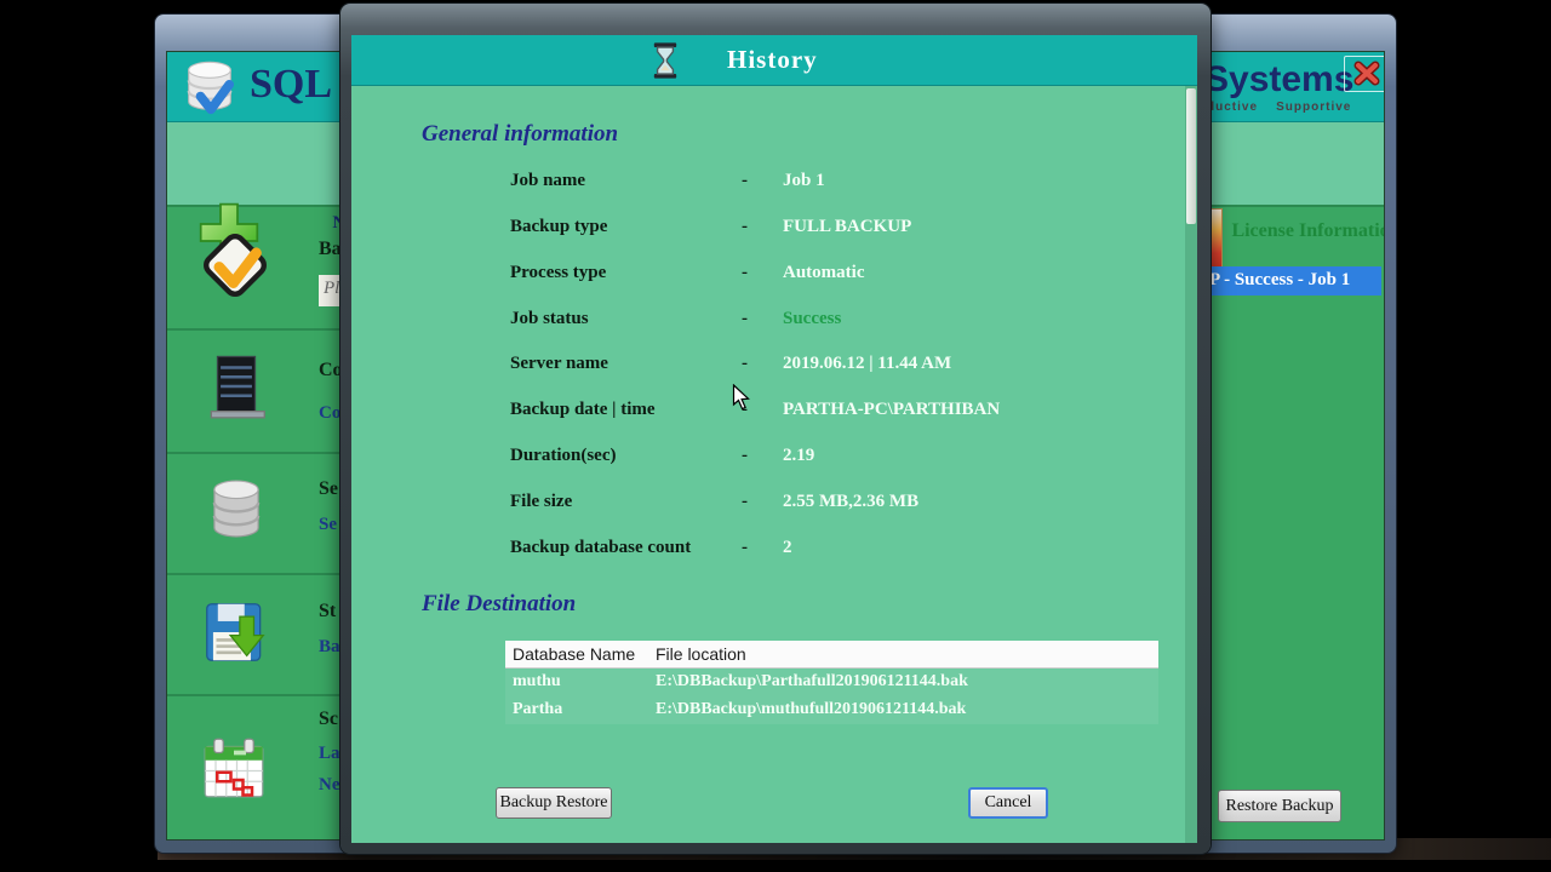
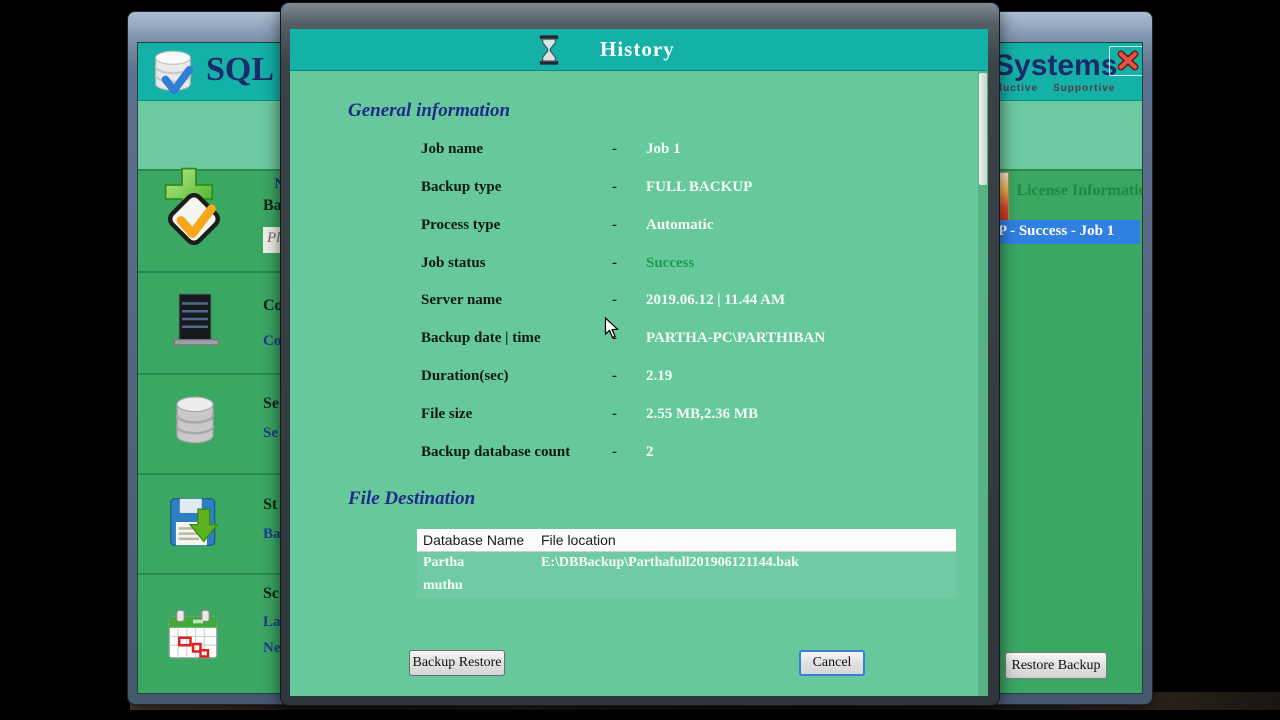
  SQL
  Systems
  ductive Supportive
  License Informati
  Ba
  Pl
  Co
  Co
  Se
  Se
  St
  Ba
  Sc
  La
  Ne
  P - Success - Job 1
  Restore Backup
  History
  General information
  Job name
  -
  Job 1
  Backup type
  -
  FULL BACKUP
  Process type
  -
  Automatic
  Job status
  -
  Success
  Server name
  -
  2019.06.12 | 11.44 AM
  Backup date | time
  -
  PARTHA-PC\PARTHIBAN
  Duration(sec)
  -
  2.19
  File size
  -
  2.55 MB,2.36 MB
  Backup database count
  -
  2
  File Destination
  Database Name
  File location
- muthu
+ Partha
  E:\DBBackup\Parthafull201906121144.bak
- Partha
+ muthu
- E:\DBBackup\muthufull201906121144.bak
  Backup Restore
  Cancel
